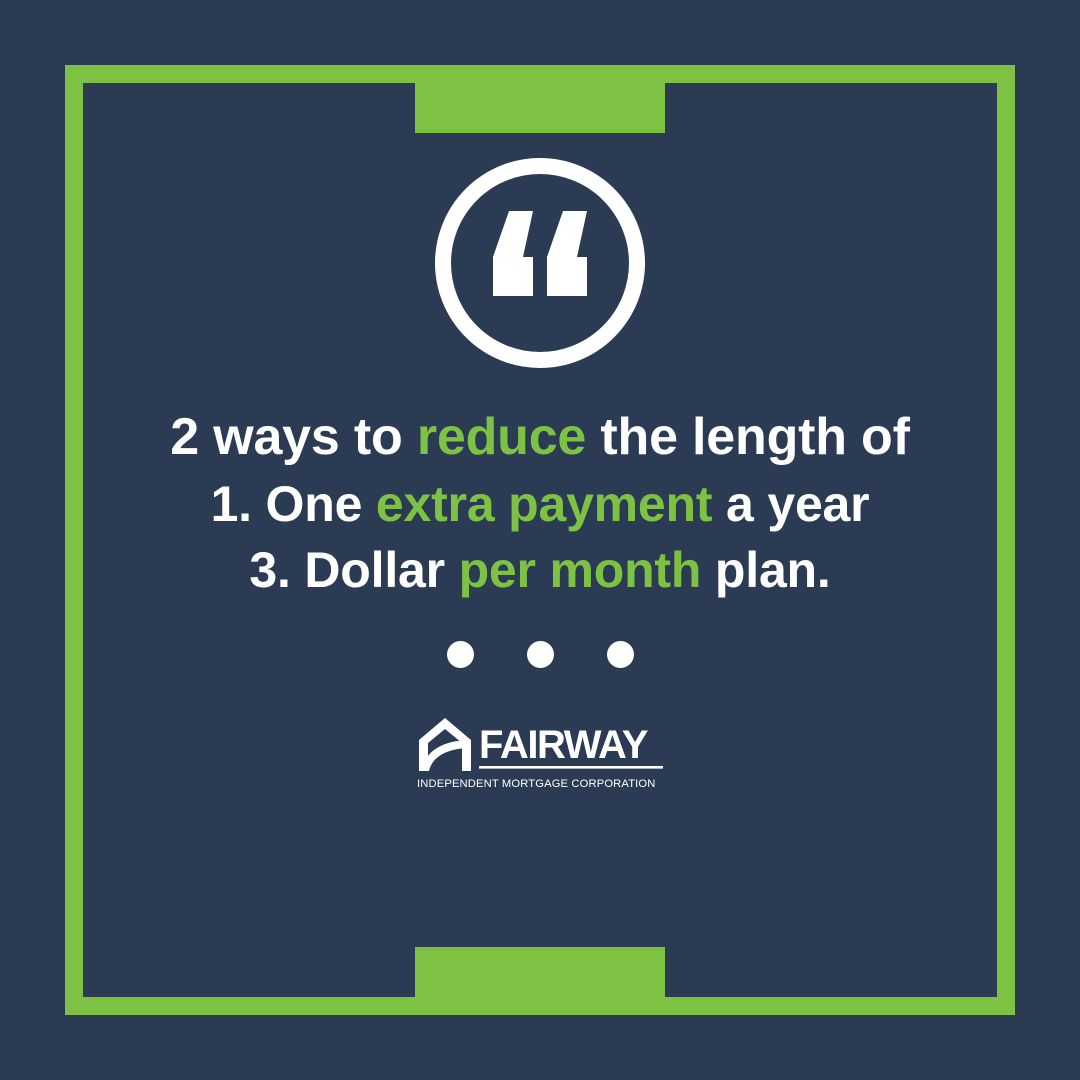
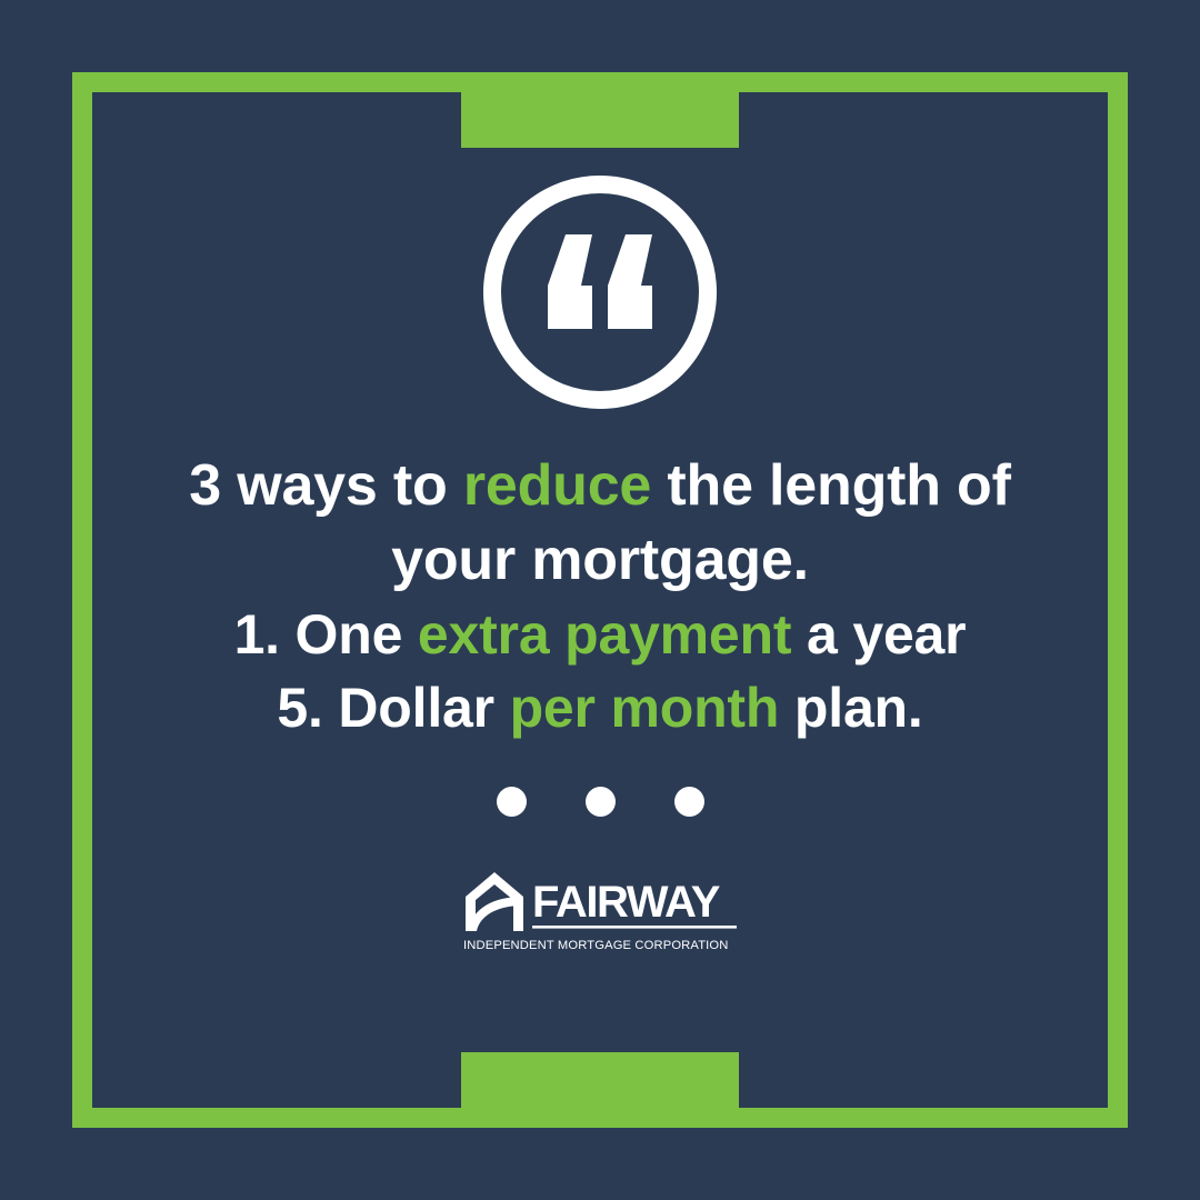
- 2 ways to reduce the length of
+ 3 ways to reduce the length of
+ your mortgage.
  1. One extra payment a year
- 3. Dollar per month plan.
+ 5. Dollar per month plan.
  FAIRWAY
  INDEPENDENT MORTGAGE CORPORATION
